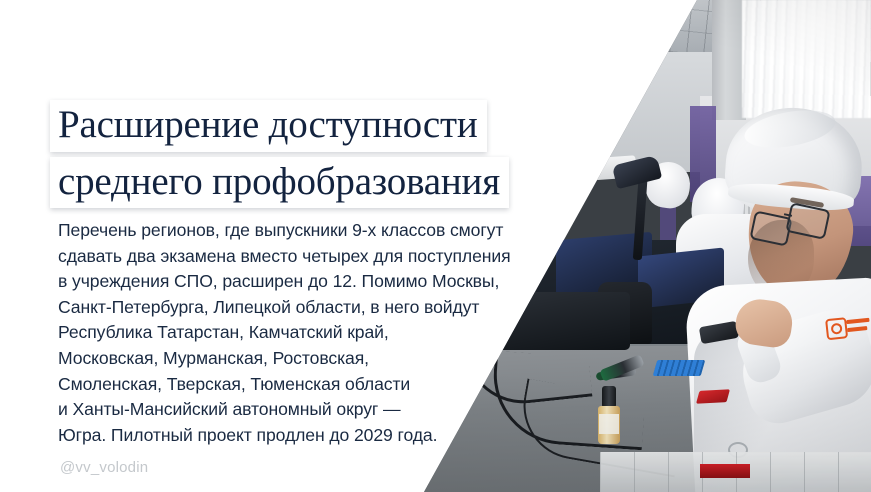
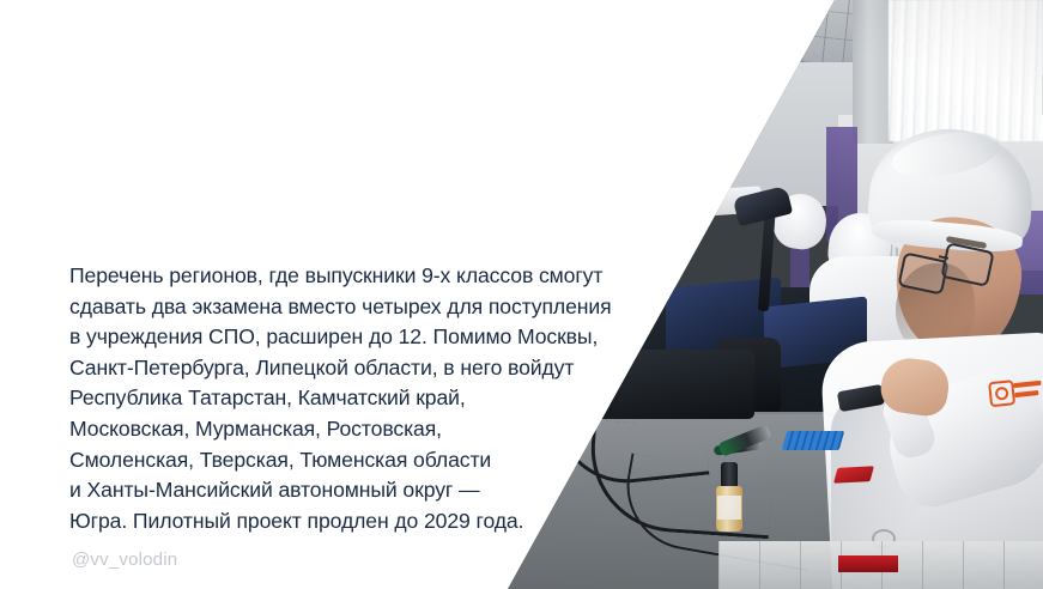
- Расширение доступности
- среднего профобразования
  Перечень регионов, где выпускники 9-х классов смогут
  сдавать два экзамена вместо четырех для поступления
  в учреждения СПО, расширен до 12. Помимо Москвы,
  Санкт-Петербурга, Липецкой области, в него войдут
  Республика Татарстан, Камчатский край,
  Московская, Мурманская, Ростовская,
  Смоленская, Тверская, Тюменская области
  и Ханты-Мансийский автономный округ —
  Югра. Пилотный проект продлен до 2029 года.
  @vv_volodin
